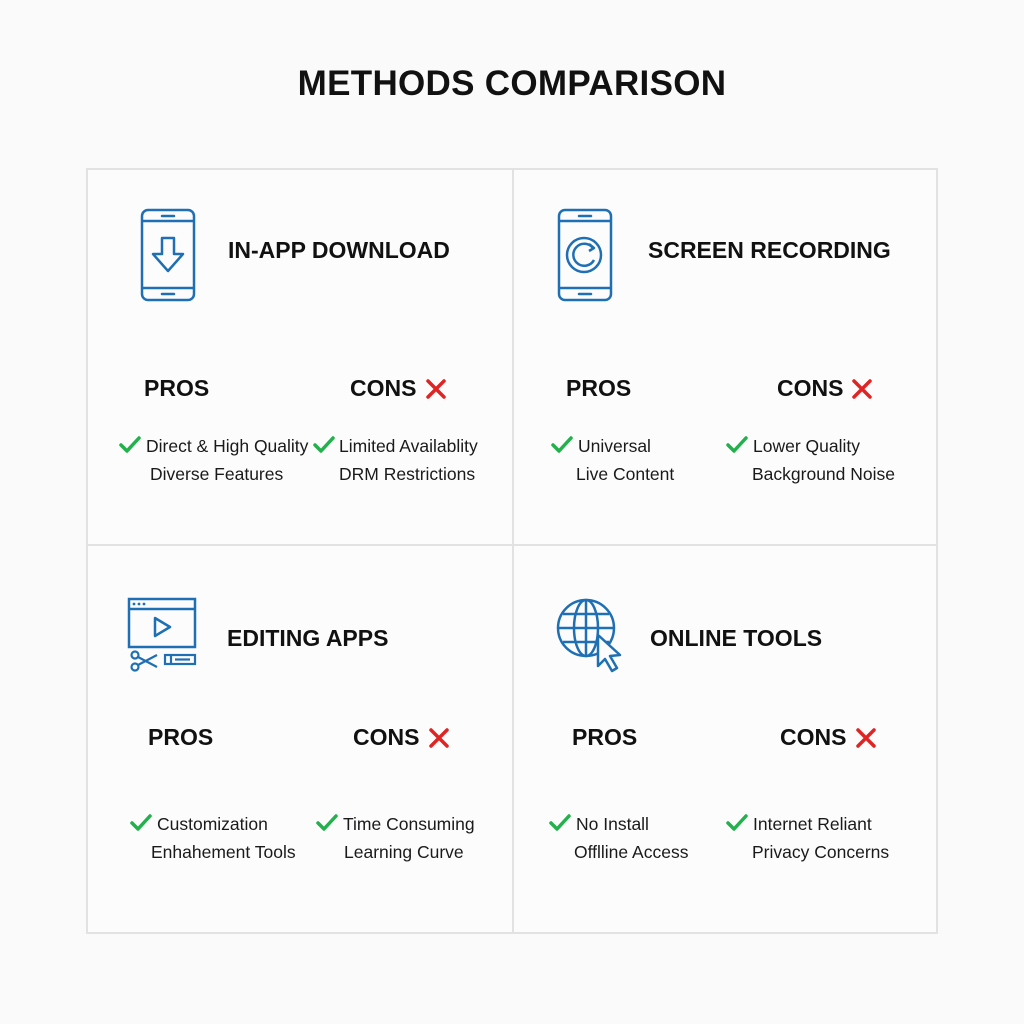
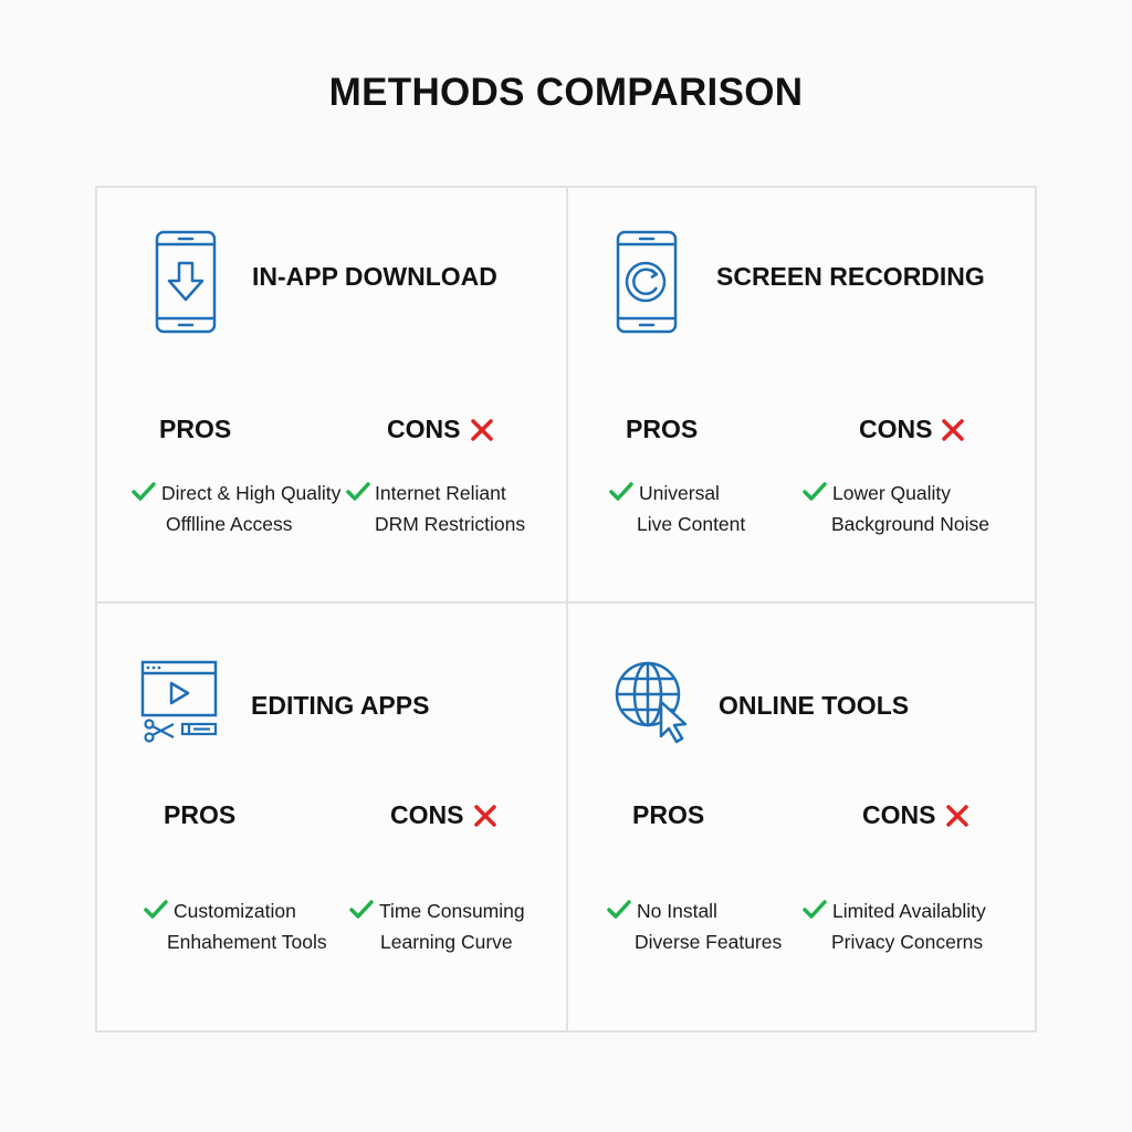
  METHODS COMPARISON
  IN-APP DOWNLOAD
  PROS
  CONS
  Direct & High Quality
- Diverse Features
+ Offlline Access
- Limited Availablity
+ Internet Reliant
  DRM Restrictions
  SCREEN RECORDING
  PROS
  CONS
  Universal
  Live Content
  Lower Quality
  Background Noise
  EDITING APPS
  PROS
  CONS
  Customization
  Enhahement Tools
  Time Consuming
  Learning Curve
  ONLINE TOOLS
  PROS
  CONS
  No Install
- Offlline Access
+ Diverse Features
- Internet Reliant
+ Limited Availablity
  Privacy Concerns
